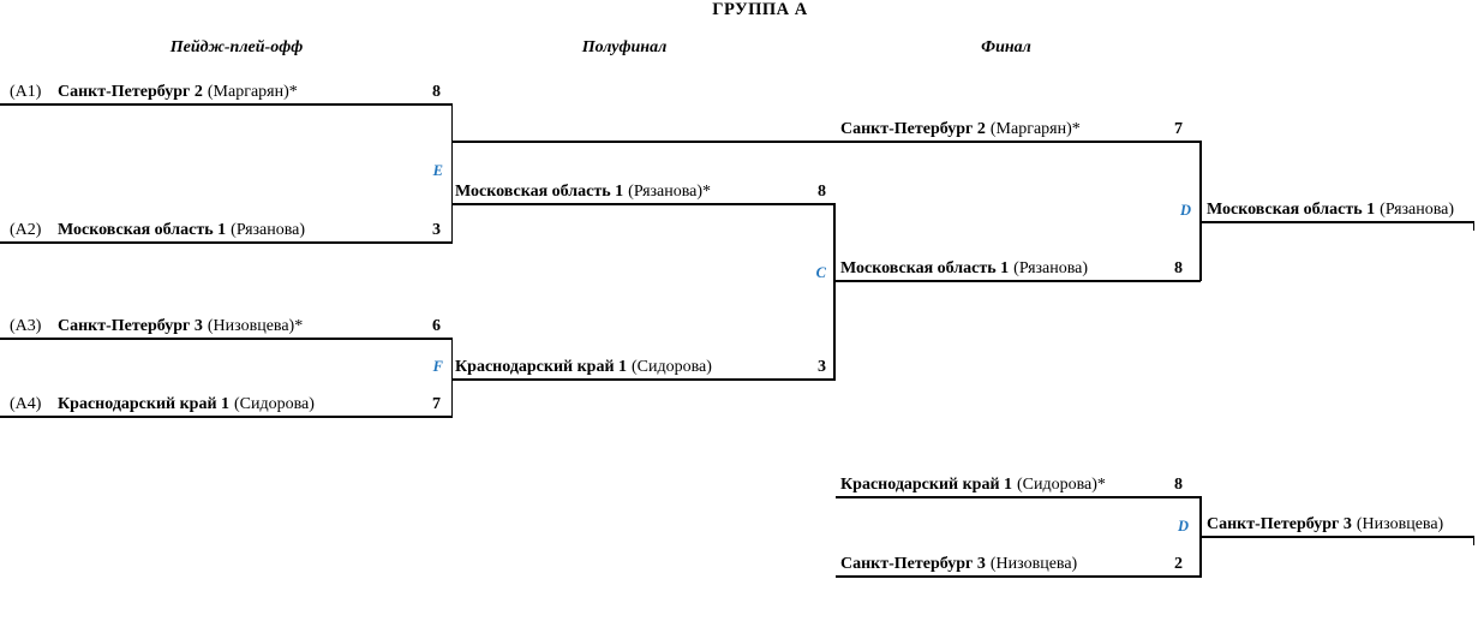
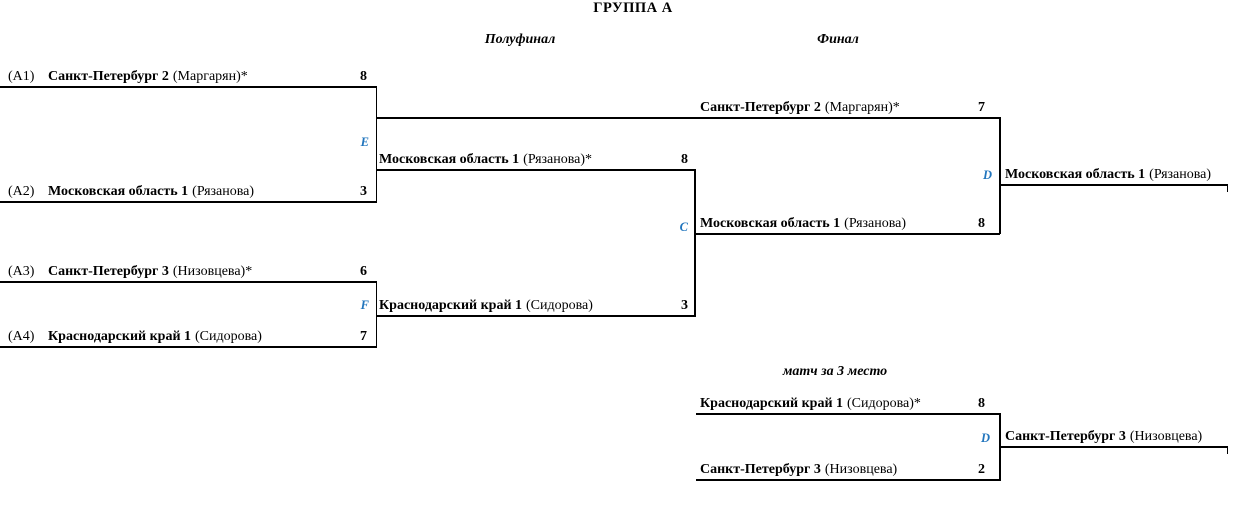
  ГРУППА А
- Пейдж-плей-офф
  Полуфинал
  Финал
+ матч за 3 место
  (A1)
  Санкт-Петербург 2 (Маргарян)*
  8
  (A2)
  Московская область 1 (Рязанова)
  3
  (A3)
  Санкт-Петербург 3 (Низовцева)*
  6
  (A4)
  Краснодарский край 1 (Сидорова)
  7
  Московская область 1 (Рязанова)*
  8
  Краснодарский край 1 (Сидорова)
  3
  Санкт-Петербург 2 (Маргарян)*
  7
  Московская область 1 (Рязанова)
  8
  Московская область 1 (Рязанова)
  Краснодарский край 1 (Сидорова)*
  8
  Санкт-Петербург 3 (Низовцева)
  2
  Санкт-Петербург 3 (Низовцева)
  E
  F
  C
  D
  D
